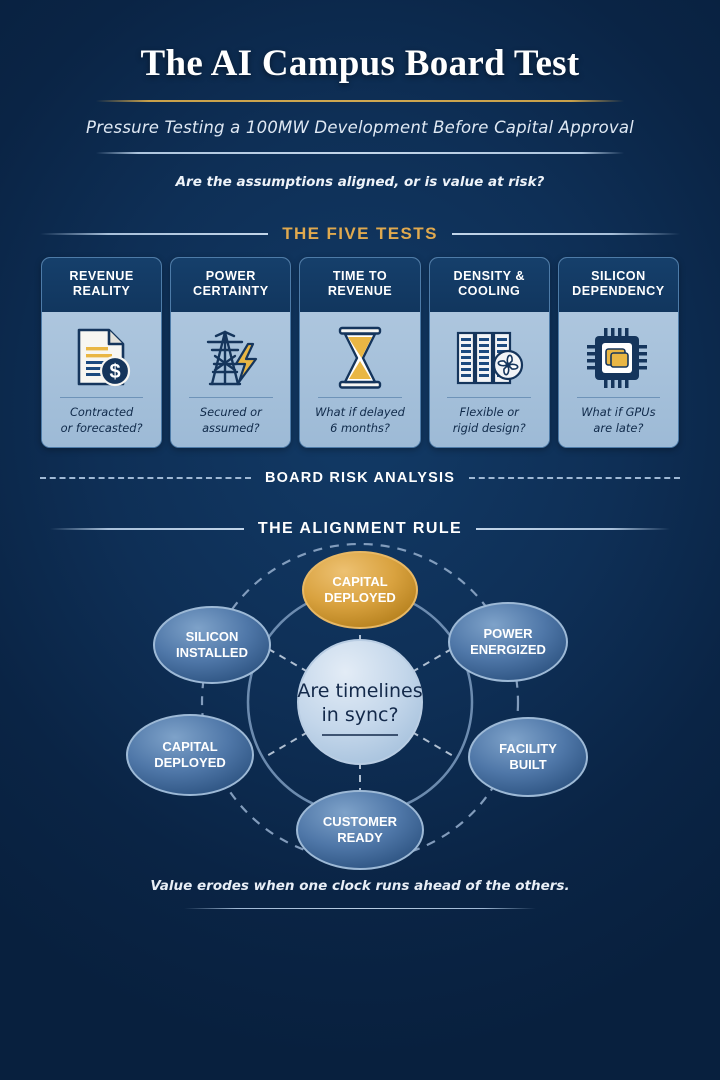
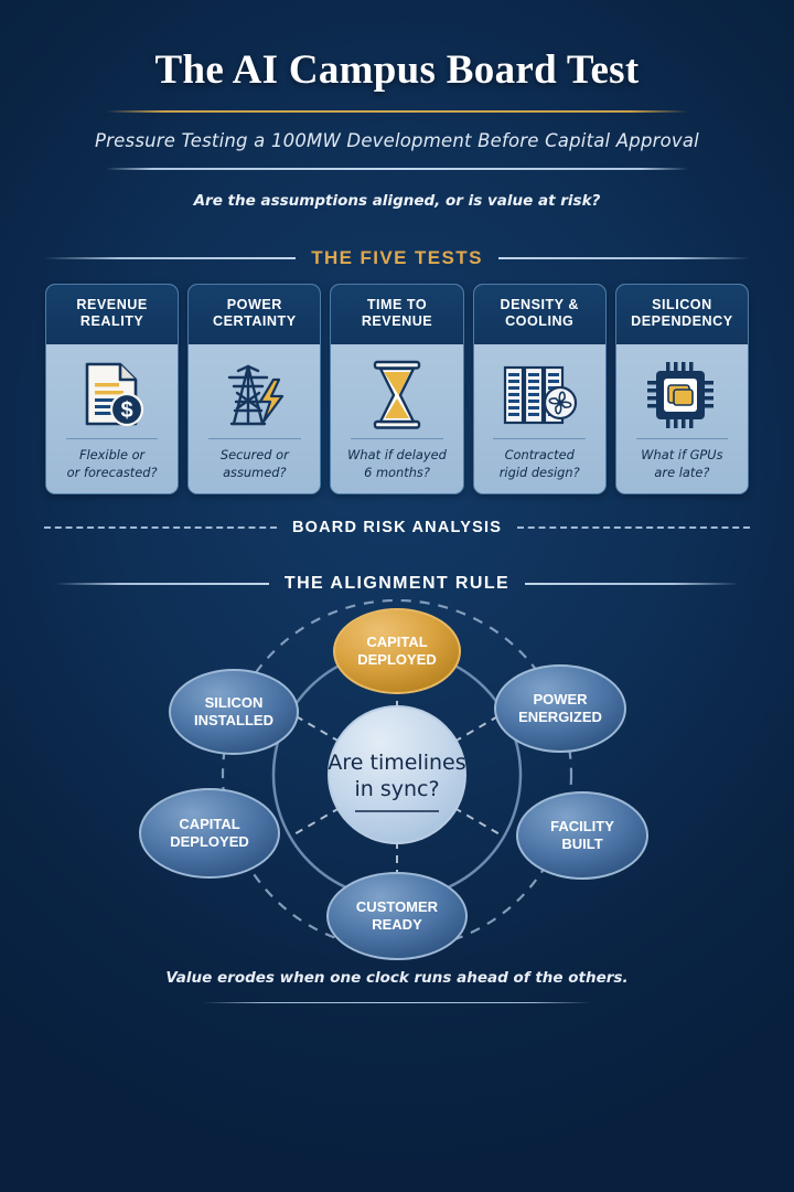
  The AI Campus Board Test
  Pressure Testing a 100MW Development Before Capital Approval
  Are the assumptions aligned, or is value at risk?
  THE FIVE TESTS
  REVENUE
  REALITY
  $
- Contracted
+ Flexible or
  or forecasted?
  POWER
  CERTAINTY
  Secured or
  assumed?
  TIME TO
  REVENUE
  What if delayed
  6 months?
  DENSITY &
  COOLING
- Flexible or
+ Contracted
  rigid design?
  SILICON
  DEPENDENCY
  What if GPUs
  are late?
  BOARD RISK ANALYSIS
  THE ALIGNMENT RULE
  Are timelines
  in sync?
  CAPITAL
  DEPLOYED
  POWER
  ENERGIZED
  FACILITY
  BUILT
  CUSTOMER
  READY
  CAPITAL
  DEPLOYED
  SILICON
  INSTALLED
  Value erodes when one clock runs ahead of the others.
